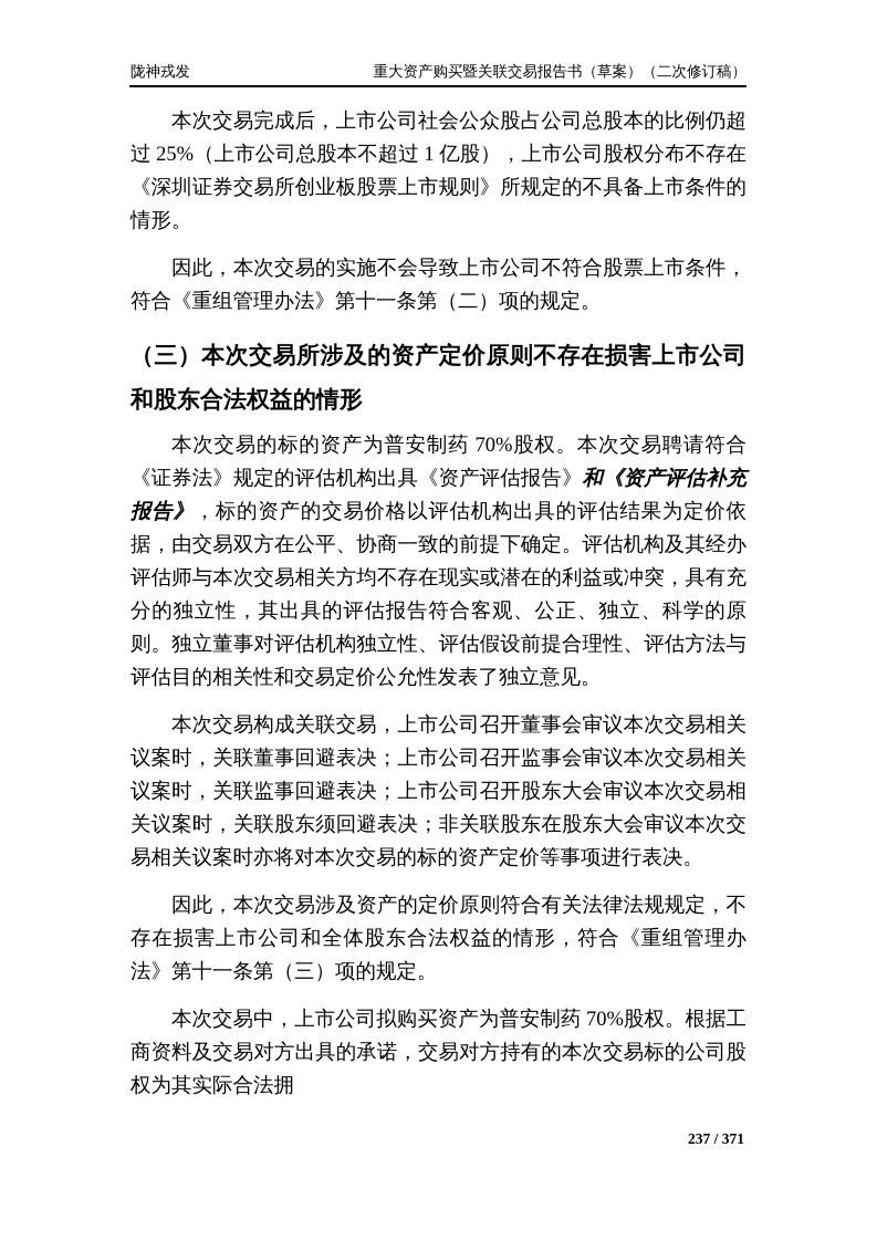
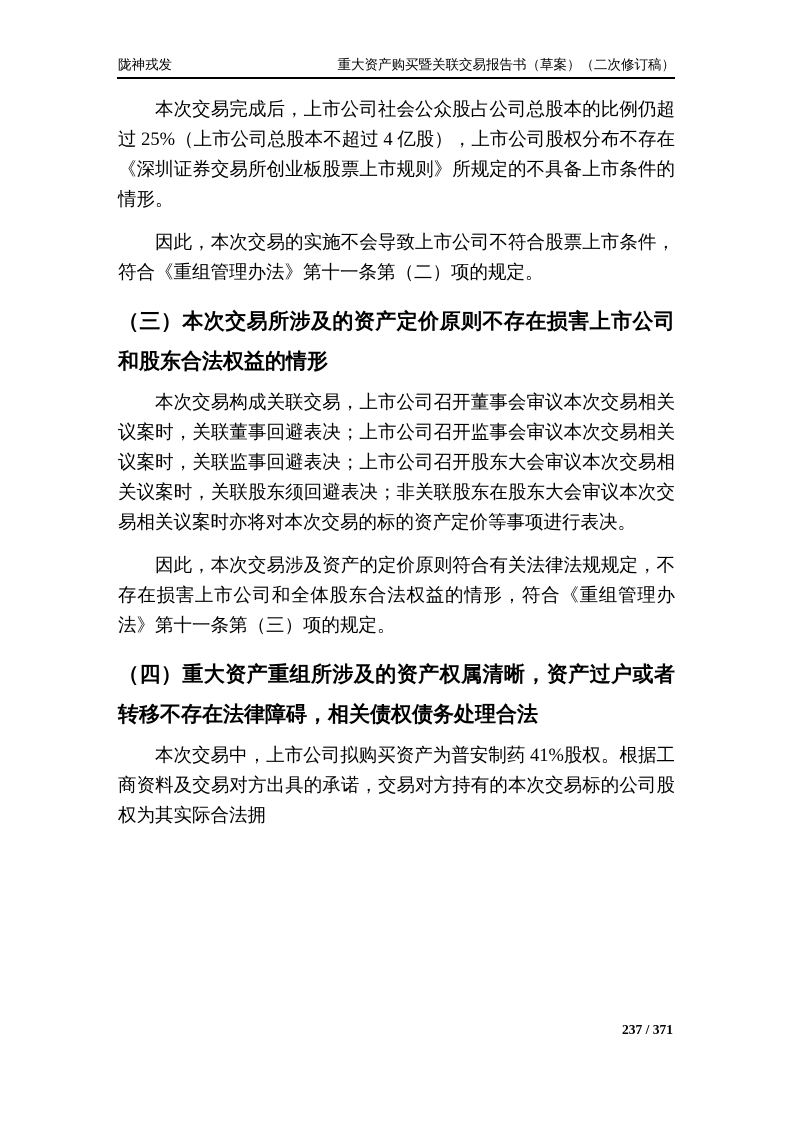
  陇神戎发
  重大资产购买暨关联交易报告书（草案）（二次修订稿）
- 本次交易完成后，上市公司社会公众股占公司总股本的比例仍超过 25%（上市公司总股本不超过 1 亿股），上市公司股权分布不存在《深圳证券交易所创业板股票上市规则》所规定的不具备上市条件的情形。
+ 本次交易完成后，上市公司社会公众股占公司总股本的比例仍超过 25%（上市公司总股本不超过 4 亿股），上市公司股权分布不存在《深圳证券交易所创业板股票上市规则》所规定的不具备上市条件的情形。
  因此，本次交易的实施不会导致上市公司不符合股票上市条件，符合《重组管理办法》第十一条第（二）项的规定。
  （三）本次交易所涉及的资产定价原则不存在损害上市公司和股东合法权益的情形
- 本次交易的标的资产为普安制药 70%股权。本次交易聘请符合《证券法》规定的评估机构出具《资产评估报告》和《资产评估补充报告》，标的资产的交易价格以评估机构出具的评估结果为定价依据，由交易双方在公平、协商一致的前提下确定。评估机构及其经办评估师与本次交易相关方均不存在现实或潜在的利益或冲突，具有充分的独立性，其出具的评估报告符合客观、公正、独立、科学的原则。独立董事对评估机构独立性、评估假设前提合理性、评估方法与评估目的相关性和交易定价公允性发表了独立意见。
  本次交易构成关联交易，上市公司召开董事会审议本次交易相关议案时，关联董事回避表决；上市公司召开监事会审议本次交易相关议案时，关联监事回避表决；上市公司召开股东大会审议本次交易相关议案时，关联股东须回避表决；非关联股东在股东大会审议本次交易相关议案时亦将对本次交易的标的资产定价等事项进行表决。
  因此，本次交易涉及资产的定价原则符合有关法律法规规定，不存在损害上市公司和全体股东合法权益的情形，符合《重组管理办法》第十一条第（三）项的规定。
+ （四）重大资产重组所涉及的资产权属清晰，资产过户或者转移不存在法律障碍，相关债权债务处理合法
- 本次交易中，上市公司拟购买资产为普安制药 70%股权。根据工商资料及交易对方出具的承诺，交易对方持有的本次交易标的公司股权为其实际合法拥
+ 本次交易中，上市公司拟购买资产为普安制药 41%股权。根据工商资料及交易对方出具的承诺，交易对方持有的本次交易标的公司股权为其实际合法拥
  237 / 371
